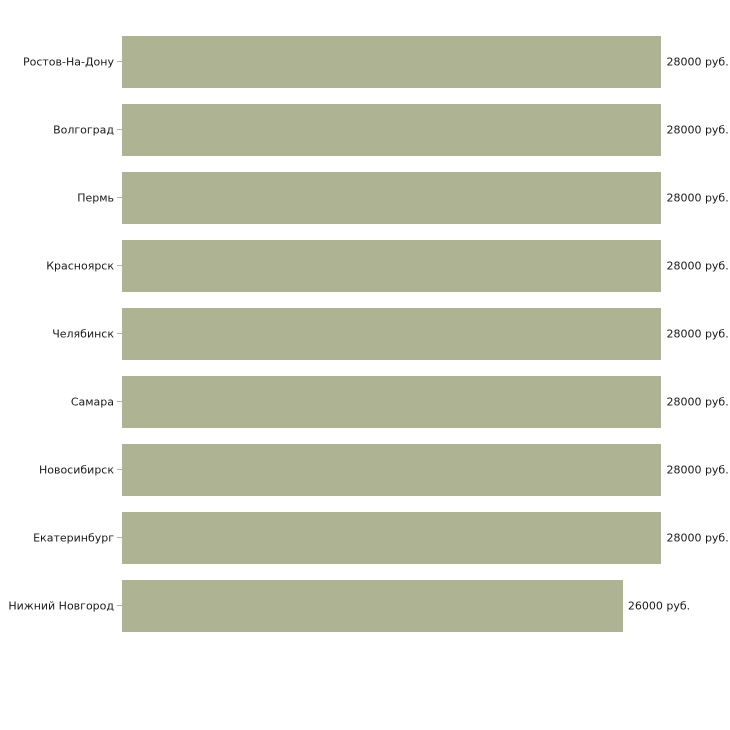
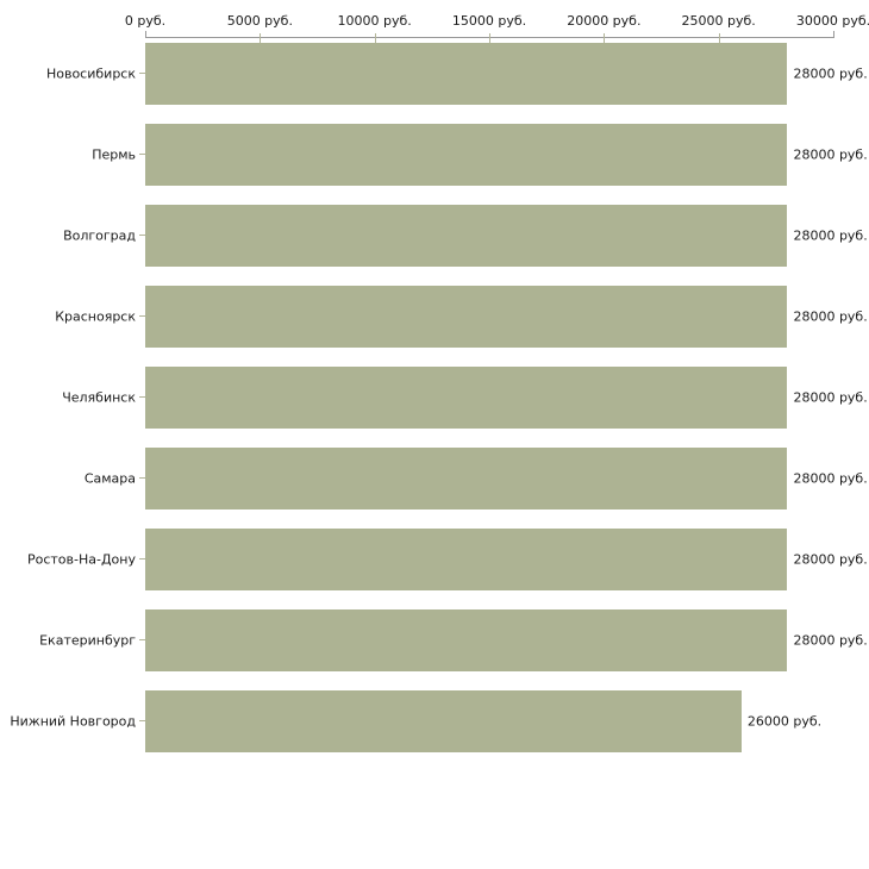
+ 0 руб.
+ 5000 руб.
+ 10000 руб.
+ 15000 руб.
+ 20000 руб.
+ 25000 руб.
+ 30000 руб.
- Ростов-На-Дону
+ Новосибирск
  28000 руб.
- Волгоград
+ Пермь
  28000 руб.
- Пермь
+ Волгоград
  28000 руб.
  Красноярск
  28000 руб.
  Челябинск
  28000 руб.
  Самара
  28000 руб.
- Новосибирск
+ Ростов-На-Дону
  28000 руб.
  Екатеринбург
  28000 руб.
  Нижний Новгород
  26000 руб.
